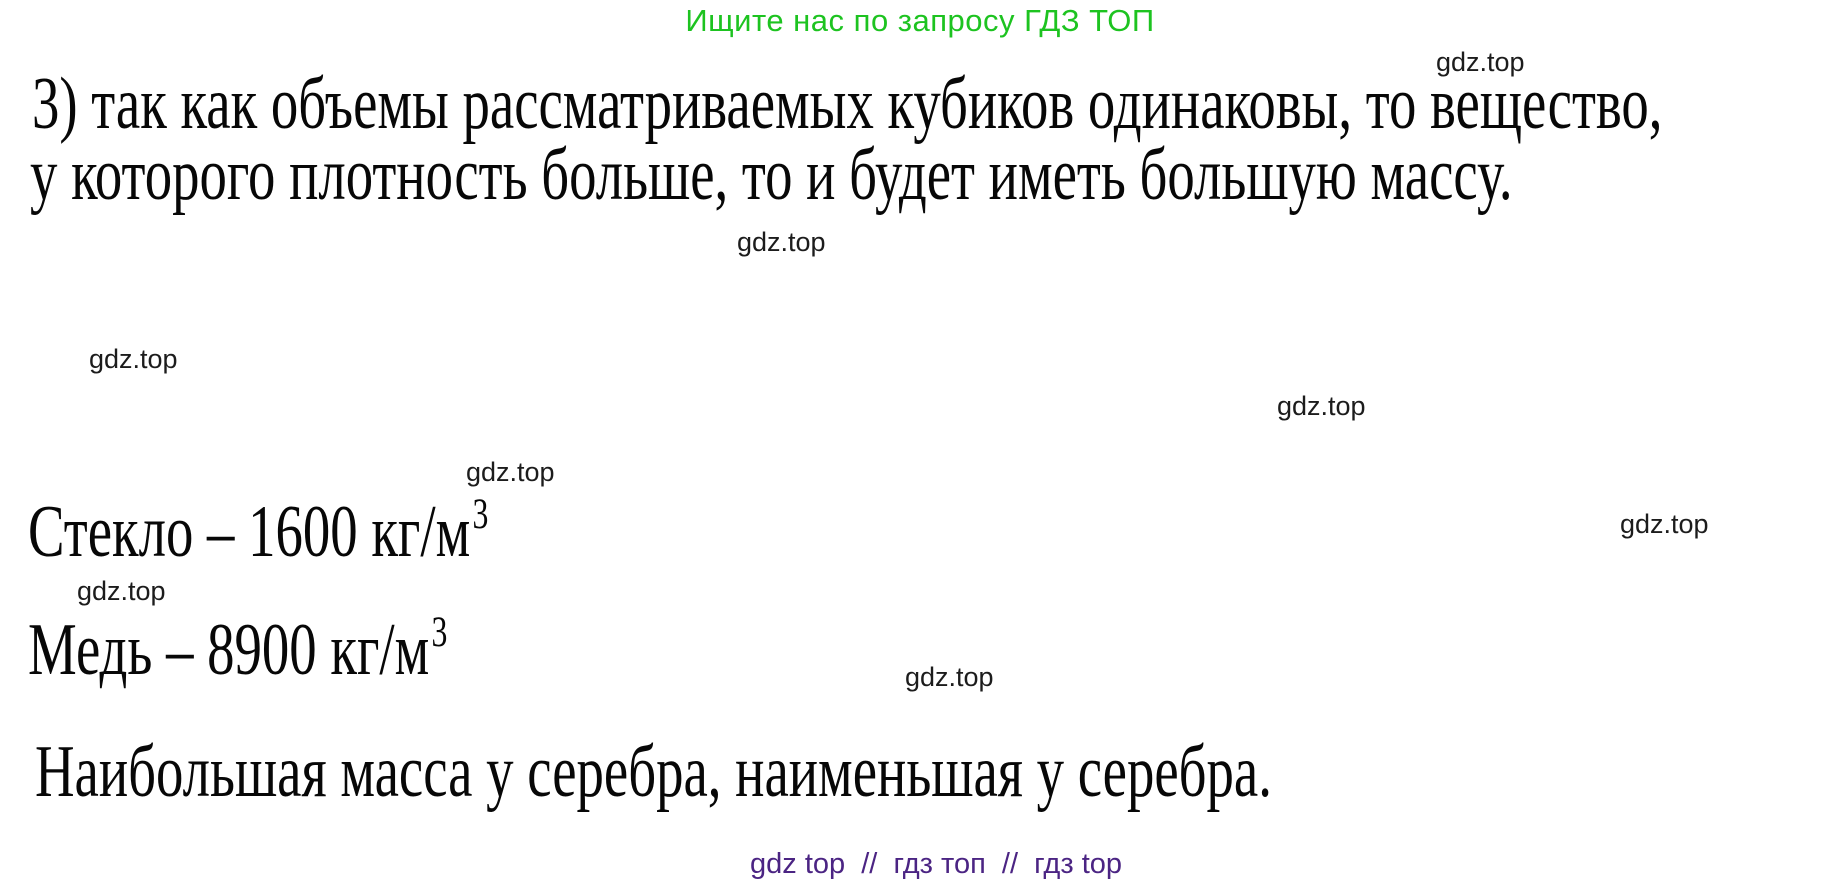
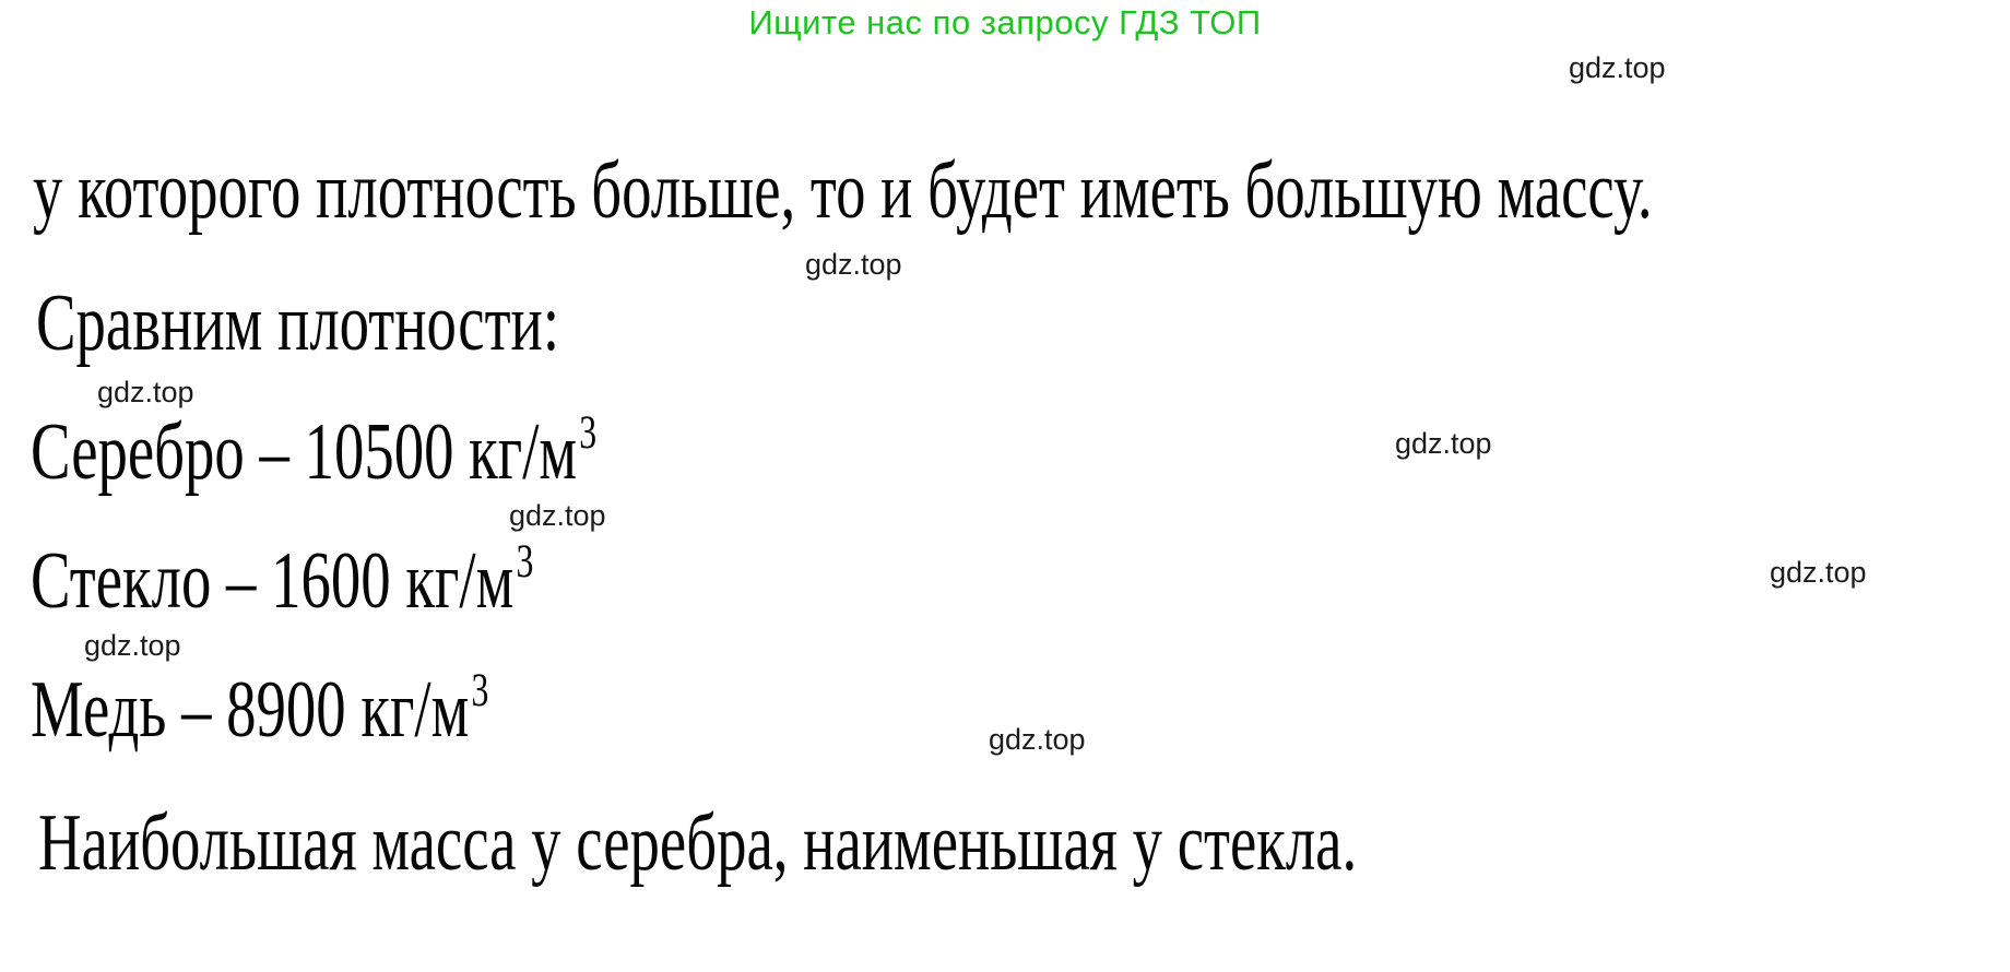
  Ищите нас по запросу ГДЗ ТОП
  gdz.top
  gdz.top
  gdz.top
  gdz.top
  gdz.top
  gdz.top
  gdz.top
  gdz.top
- 3) так как объемы рассматриваемых кубиков одинаковы, то вещество,
  у которого плотность больше, то и будет иметь большую массу.
+ Сравним плотности:
+ Серебро – 10500 кг/м3
  Стекло – 1600 кг/м3
  Медь – 8900 кг/м3
- Наибольшая масса у серебра, наименьшая у серебра.
+ Наибольшая масса у серебра, наименьшая у стекла.
- gdz top // гдз топ // гдз top
